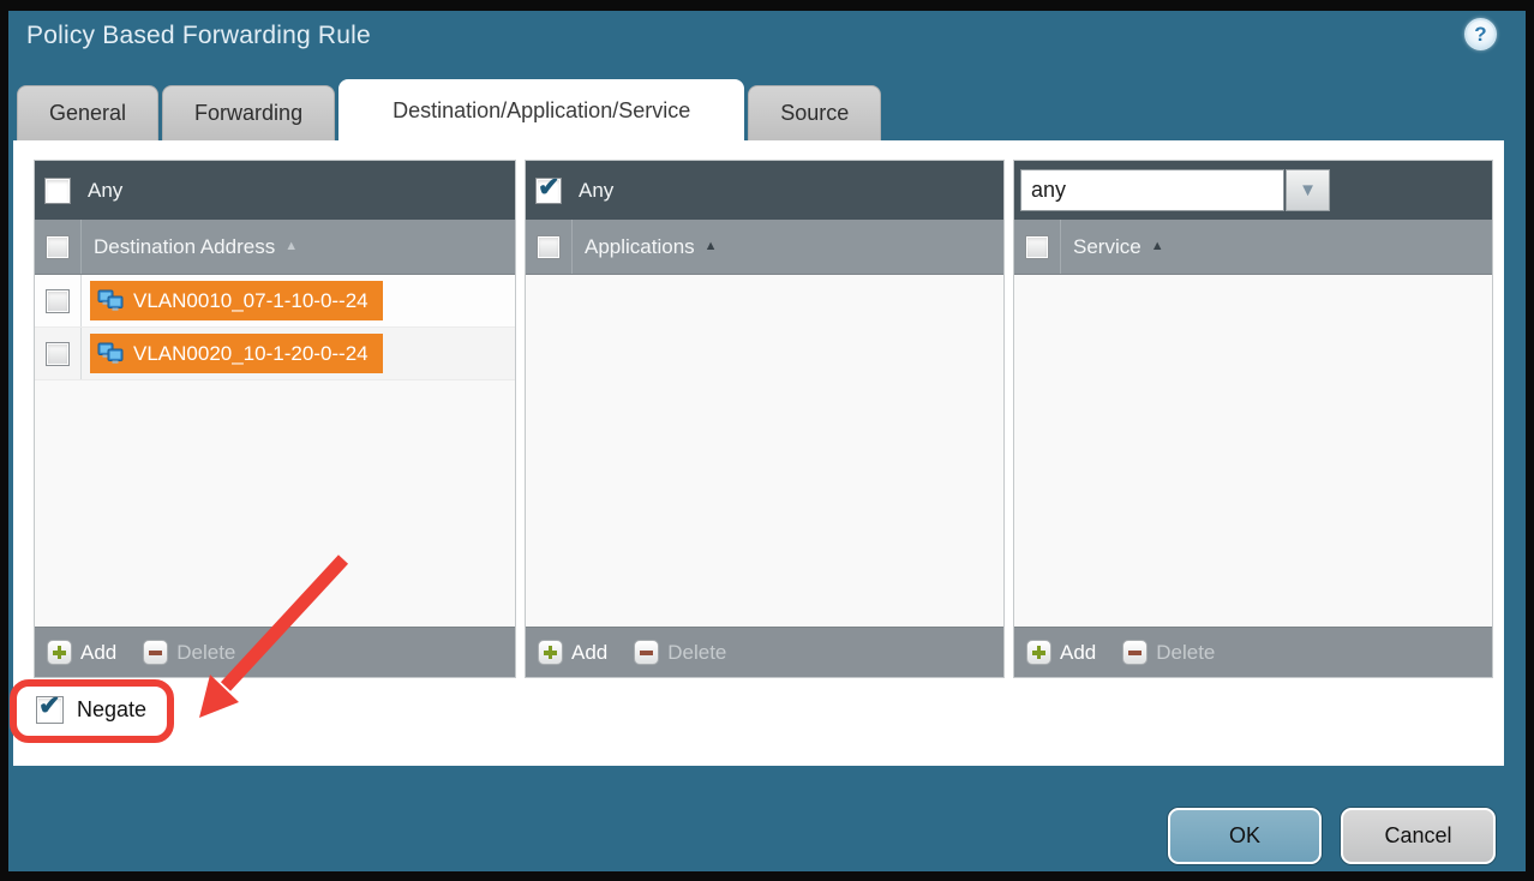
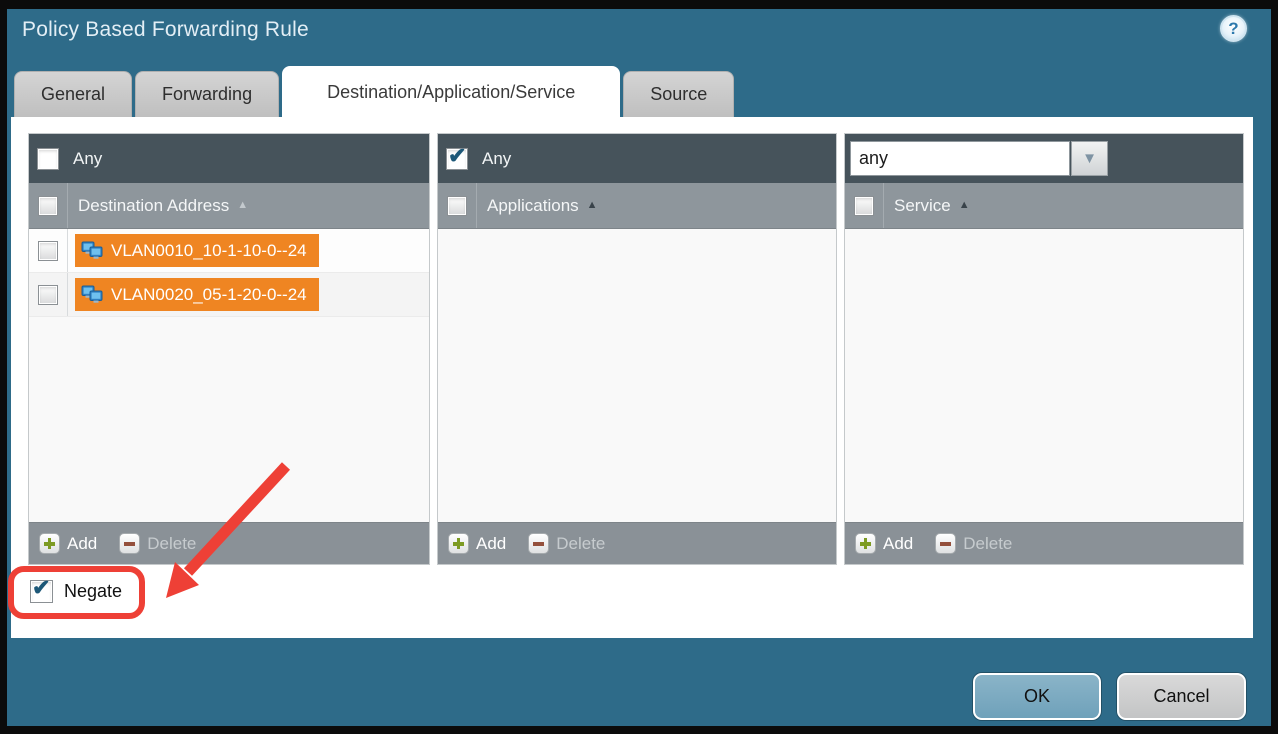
  Policy Based Forwarding Rule
  ?
  General
  Forwarding
  Destination/Application/Service
  Source
  Any
  Destination Address
  ▲
- VLAN0010_07-1-10-0--24
+ VLAN0010_10-1-10-0--24
- VLAN0020_10-1-20-0--24
+ VLAN0020_05-1-20-0--24
  Add
  Delete
  Any
  Applications
  ▲
  Add
  Delete
  any
  ▼
  Service
  ▲
  Add
  Delete
  Negate
  OK
  Cancel
